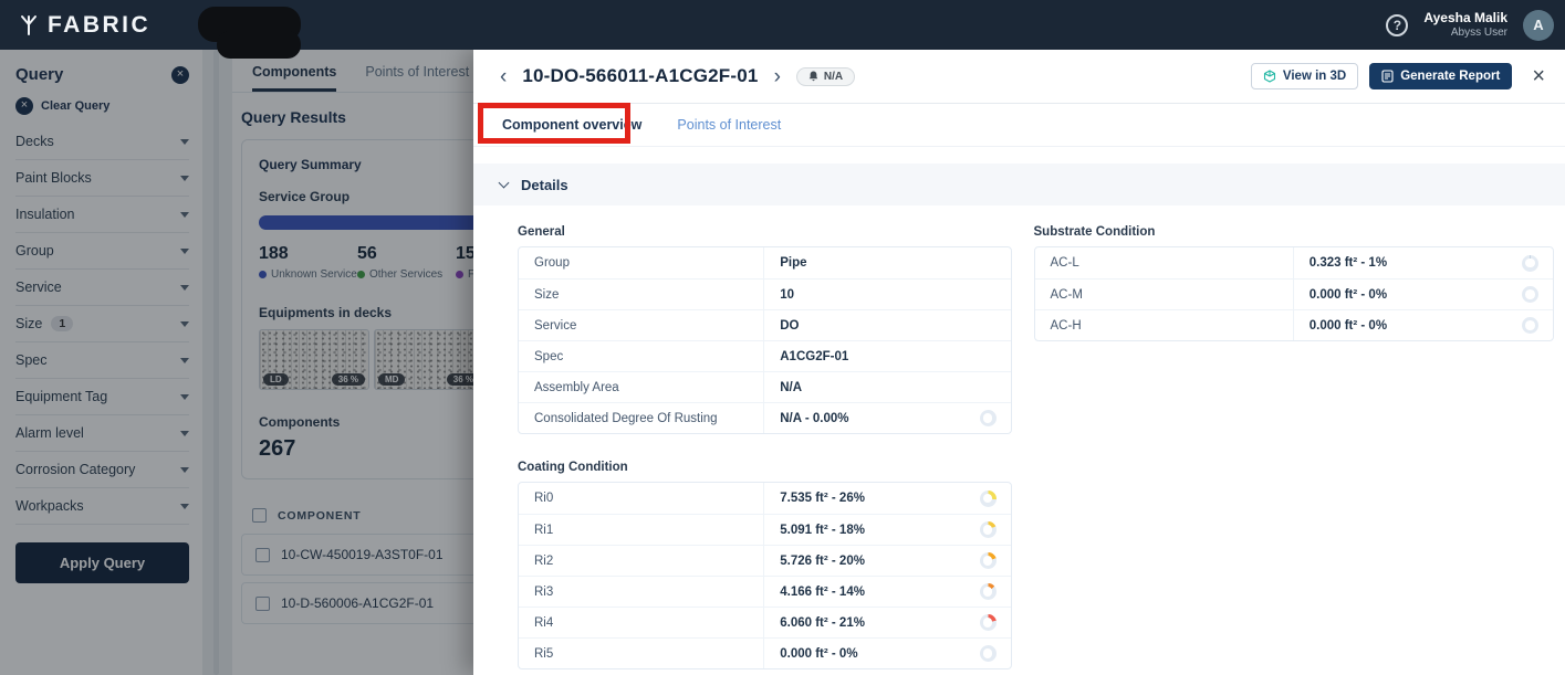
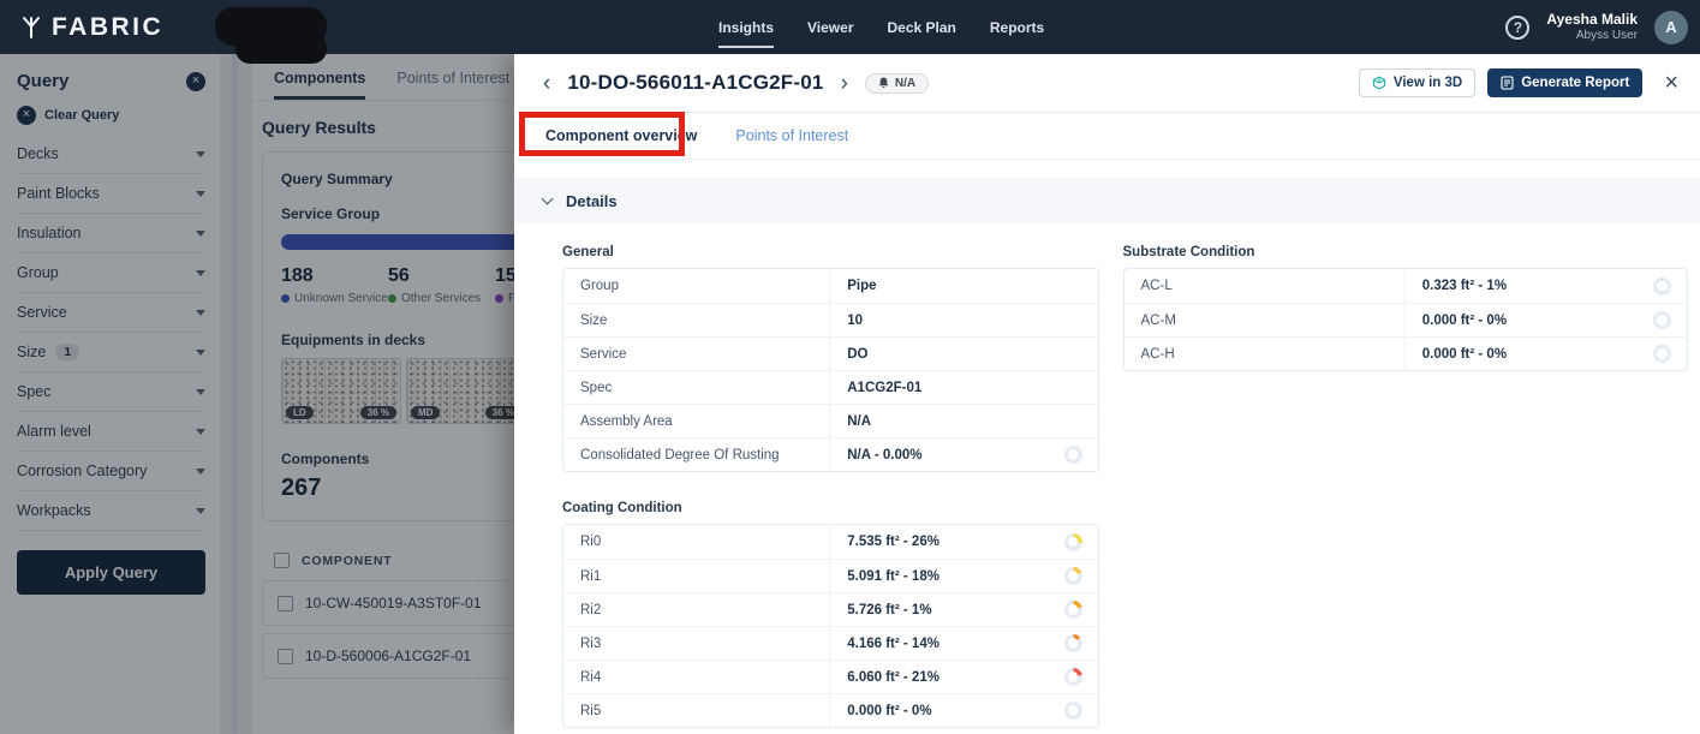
  FABRIC
+ Insights
+ Viewer
+ Deck Plan
+ Reports
  ?
  Ayesha Malik
  Abyss User
  A
  Query
  ×
  ×
  Clear Query
  Decks
  Paint Blocks
  Insulation
  Group
  Service
  Size
  1
  Spec
- Equipment Tag
  Alarm level
  Corrosion Category
  Workpacks
  Apply Query
  Components
  Points of Interest
  Query Results
  Query Summary
  Service Group
  188
  Unknown Service
  56
  Other Services
  15
  Equipments in decks
  LD
  36 %
  MD
  36 %
  Components
  267
  COMPONENT
  10-CW-450019-A3ST0F-01
  10-D-560006-A1CG2F-01
  ‹
  10-DO-566011-A1CG2F-01
  ›
  N/A
  View in 3D
  Generate Report
  ×
  Component overview
  Points of Interest
  Details
  General
  Group
  Pipe
  Size
  10
  Service
  DO
  Spec
  A1CG2F-01
  Assembly Area
  N/A
  Consolidated Degree Of Rusting
  N/A - 0.00%
  Coating Condition
  Ri0
  7.535 ft² - 26%
  Ri1
  5.091 ft² - 18%
  Ri2
- 5.726 ft² - 20%
+ 5.726 ft² - 1%
  Ri3
  4.166 ft² - 14%
  Ri4
  6.060 ft² - 21%
  Ri5
  0.000 ft² - 0%
  Substrate Condition
  AC-L
  0.323 ft² - 1%
  AC-M
  0.000 ft² - 0%
  AC-H
  0.000 ft² - 0%
